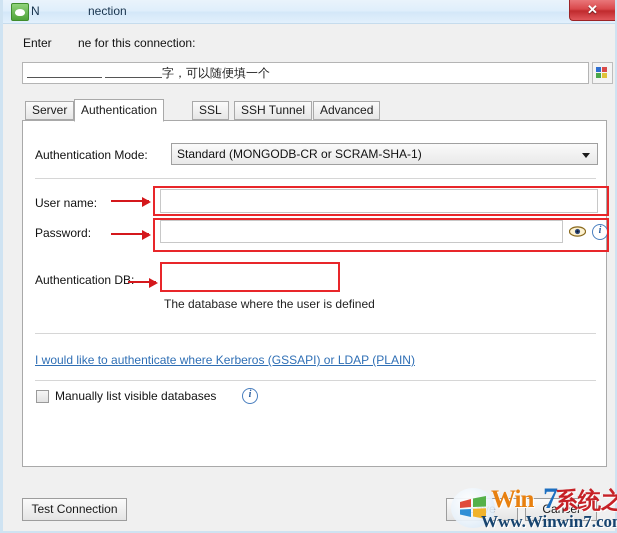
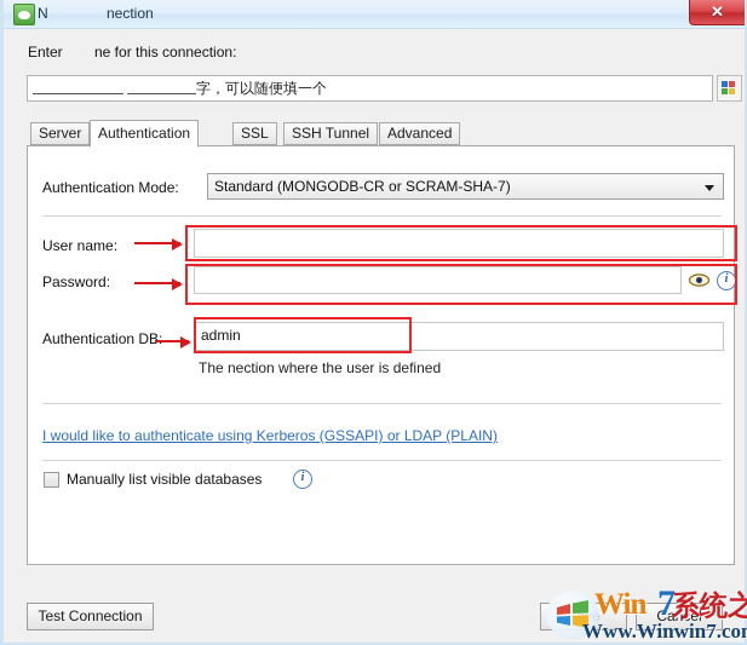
  N
  nection
  ✕
  Enter
  ne for this connection:
  字，可以随便填一个
  Server
  Authentication
  SSL
  SSH Tunnel
  Advanced
  Authentication Mode:
- Standard (MONGODB-CR or SCRAM-SHA-1)
+ Standard (MONGODB-CR or SCRAM-SHA-7)
  User name:
  Password:
  i
  Authentication DB:
+ admin
- The database where the user is defined
+ The nection where the user is defined
- I would like to authenticate where Kerberos (GSSAPI) or LDAP (PLAIN)
+ I would like to authenticate using Kerberos (GSSAPI) or LDAP (PLAIN)
  Manually list visible databases
  i
  Test Connection
  Cancel
  Win
  7
  系统之
  Www.Winwin7.co
